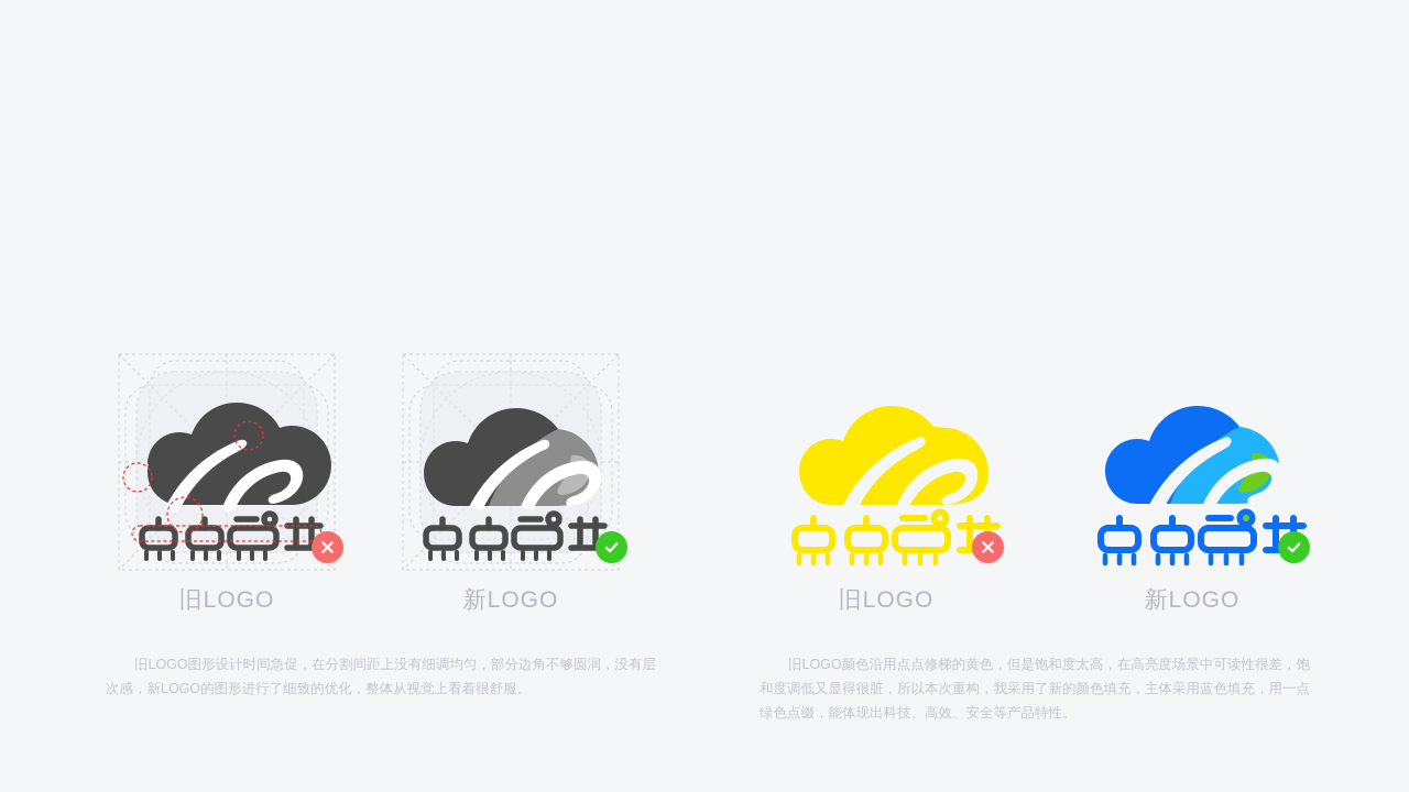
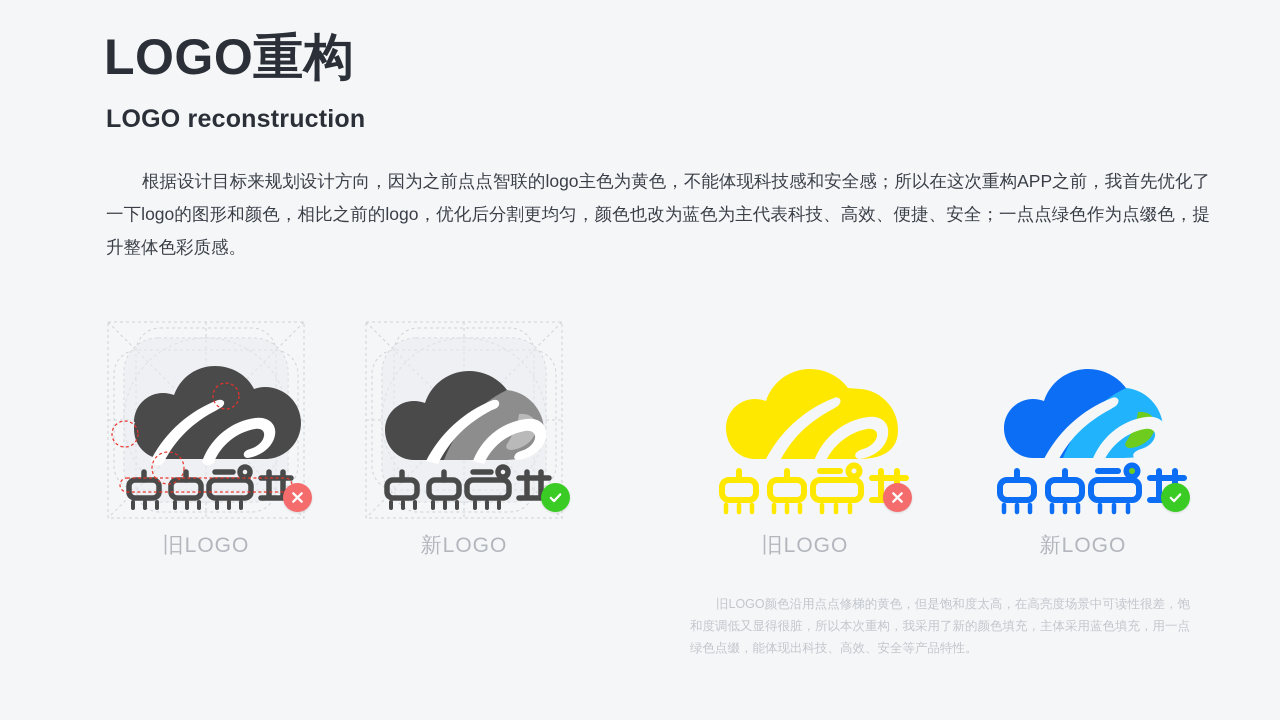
+ LOGO重构
+ LOGO reconstruction
+ 根据设计目标来规划设计方向，因为之前点点智联的logo主色为黄色，不能体现科技感和安全感；所以在这次重构APP之前，我首先优化了一下logo的图形和颜色，相比之前的logo，优化后分割更均匀，颜色也改为蓝色为主代表科技、高效、便捷、安全；一点点绿色作为点缀色，提升整体色彩质感。
  旧LOGO
  新LOGO
  旧LOGO
  新LOGO
- 旧LOGO图形设计时间急促，在分割间距上没有细调均匀，部分边角不够圆润，没有层次感，新LOGO的图形进行了细致的优化，整体从视觉上看着很舒服。
  旧LOGO颜色沿用点点修梯的黄色，但是饱和度太高，在高亮度场景中可读性很差，饱和度调低又显得很脏，所以本次重构，我采用了新的颜色填充，主体采用蓝色填充，用一点绿色点缀，能体现出科技、高效、安全等产品特性。
